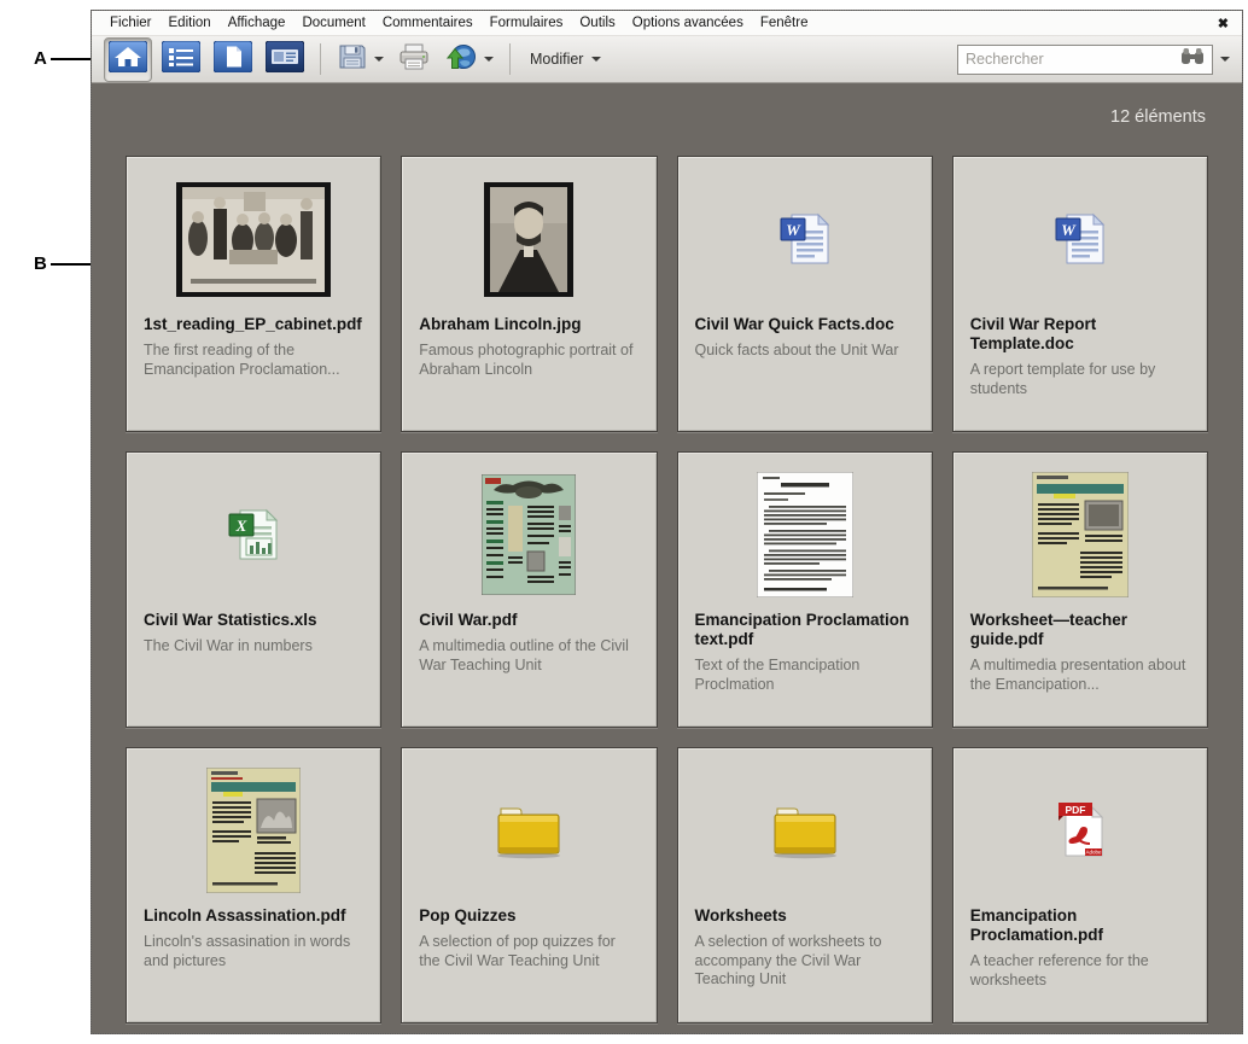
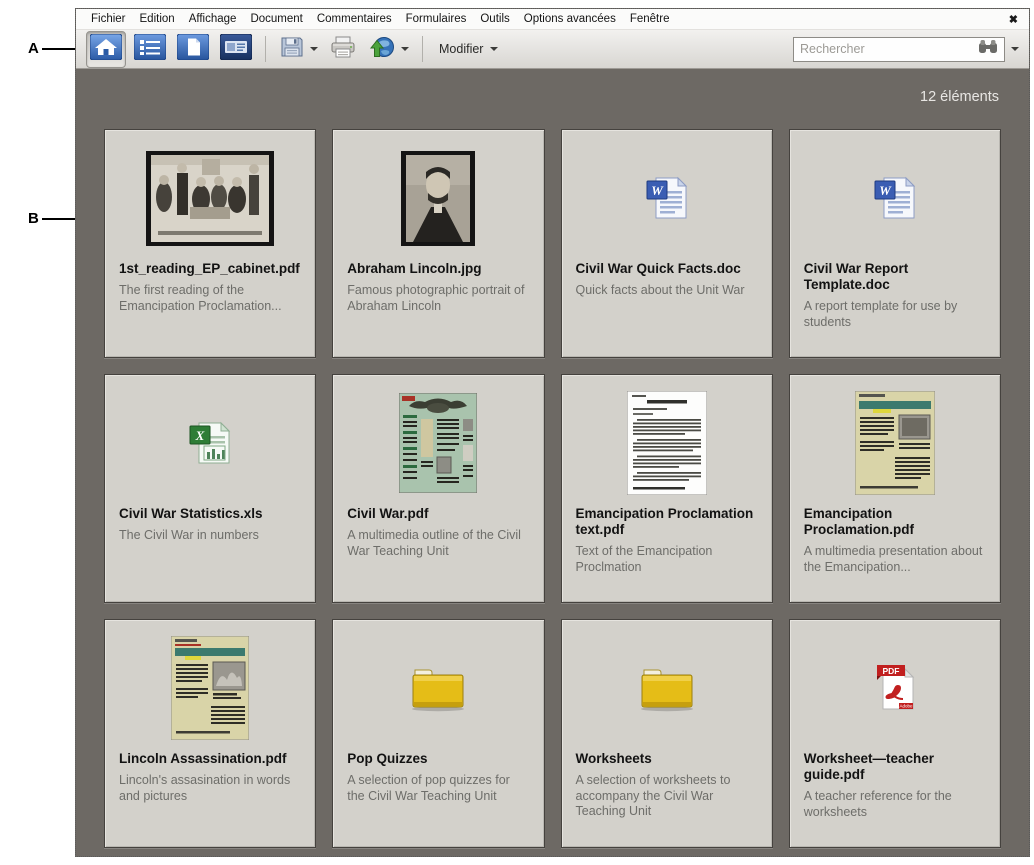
  A
  B
  Fichier
  Edition
  Affichage
  Document
  Commentaires
  Formulaires
  Outils
  Options avancées
  Fenêtre
  ✖
  Modifier
  Rechercher
  12 éléments
  1st_reading_EP_cabinet.pdf
  The first reading of the Emancipation Proclamation...
  Abraham Lincoln.jpg
  Famous photographic portrait of Abraham Lincoln
  W
  Civil War Quick Facts.doc
  Quick facts about the Unit War
  W
  Civil War Report Template.doc
  A report template for use by students
  X
  Civil War Statistics.xls
  The Civil War in numbers
  Civil War.pdf
  A multimedia outline of the Civil War Teaching Unit
  Emancipation Proclamation text.pdf
  Text of the Emancipation Proclmation
- Worksheet—teacher guide.pdf
+ Emancipation Proclamation.pdf
  A multimedia presentation about the Emancipation...
  Lincoln Assassination.pdf
  Lincoln's assasination in words and pictures
  Pop Quizzes
  A selection of pop quizzes for the Civil War Teaching Unit
  Worksheets
  A selection of worksheets to accompany the Civil War Teaching Unit
  PDF
- Emancipation Proclamation.pdf
+ Worksheet—teacher guide.pdf
  A teacher reference for the worksheets
